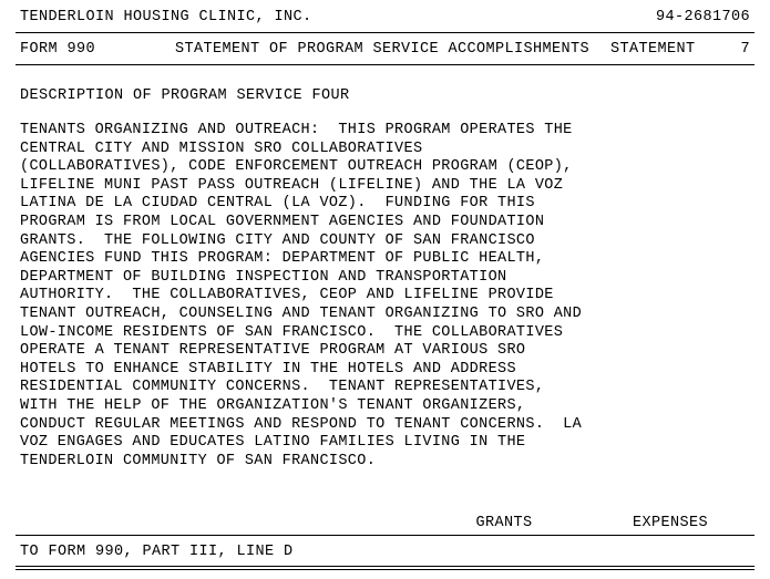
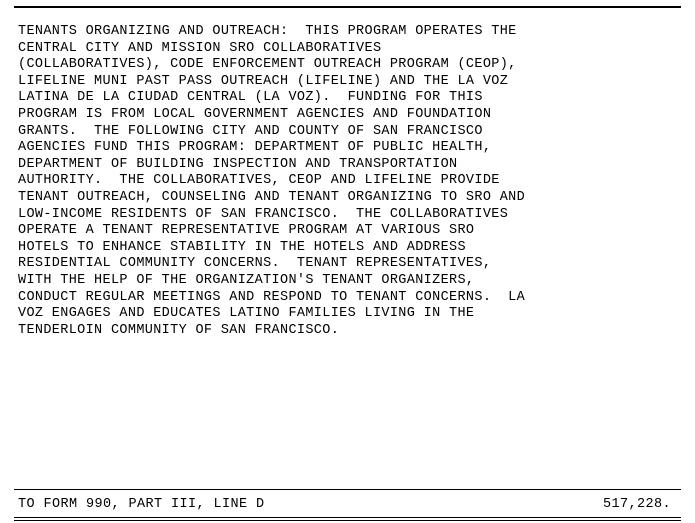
- TENDERLOIN HOUSING CLINIC, INC.
- 94-2681706
- FORM 990
- STATEMENT OF PROGRAM SERVICE ACCOMPLISHMENTS
- STATEMENT
- 7
- DESCRIPTION OF PROGRAM SERVICE FOUR
  TENANTS ORGANIZING AND OUTREACH: THIS PROGRAM OPERATES THE
  CENTRAL CITY AND MISSION SRO COLLABORATIVES
  (COLLABORATIVES), CODE ENFORCEMENT OUTREACH PROGRAM (CEOP),
  LIFELINE MUNI PAST PASS OUTREACH (LIFELINE) AND THE LA VOZ
  LATINA DE LA CIUDAD CENTRAL (LA VOZ). FUNDING FOR THIS
  PROGRAM IS FROM LOCAL GOVERNMENT AGENCIES AND FOUNDATION
  GRANTS. THE FOLLOWING CITY AND COUNTY OF SAN FRANCISCO
  AGENCIES FUND THIS PROGRAM: DEPARTMENT OF PUBLIC HEALTH,
  DEPARTMENT OF BUILDING INSPECTION AND TRANSPORTATION
  AUTHORITY. THE COLLABORATIVES, CEOP AND LIFELINE PROVIDE
  TENANT OUTREACH, COUNSELING AND TENANT ORGANIZING TO SRO AND
  LOW-INCOME RESIDENTS OF SAN FRANCISCO. THE COLLABORATIVES
  OPERATE A TENANT REPRESENTATIVE PROGRAM AT VARIOUS SRO
  HOTELS TO ENHANCE STABILITY IN THE HOTELS AND ADDRESS
  RESIDENTIAL COMMUNITY CONCERNS. TENANT REPRESENTATIVES,
  WITH THE HELP OF THE ORGANIZATION'S TENANT ORGANIZERS,
  CONDUCT REGULAR MEETINGS AND RESPOND TO TENANT CONCERNS. LA
  VOZ ENGAGES AND EDUCATES LATINO FAMILIES LIVING IN THE
  TENDERLOIN COMMUNITY OF SAN FRANCISCO.
- GRANTS
- EXPENSES
  TO FORM 990, PART III, LINE D
+ 517,228.
